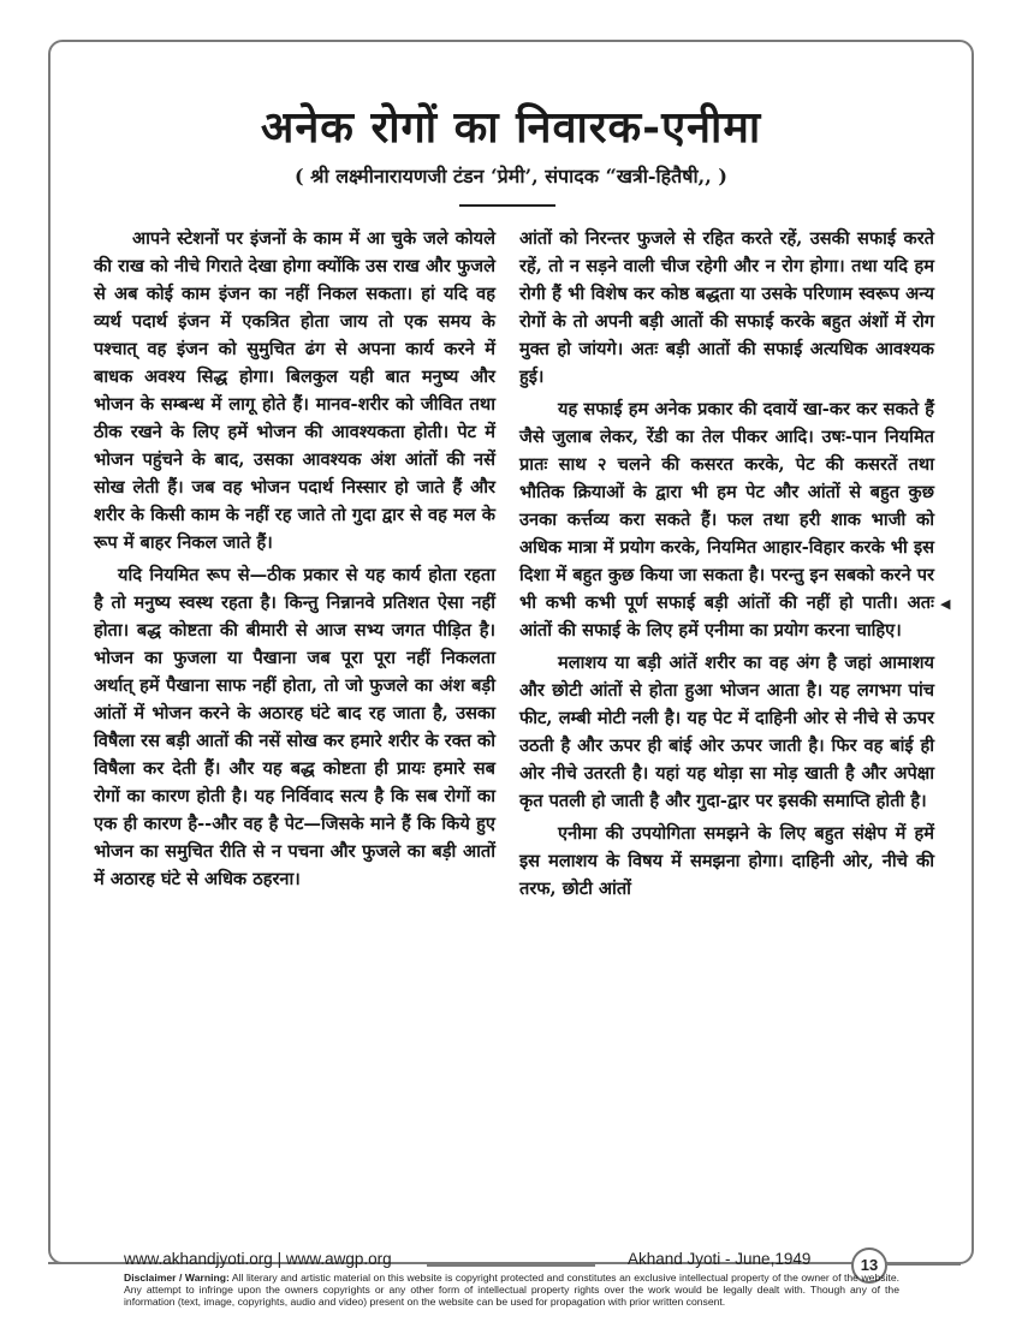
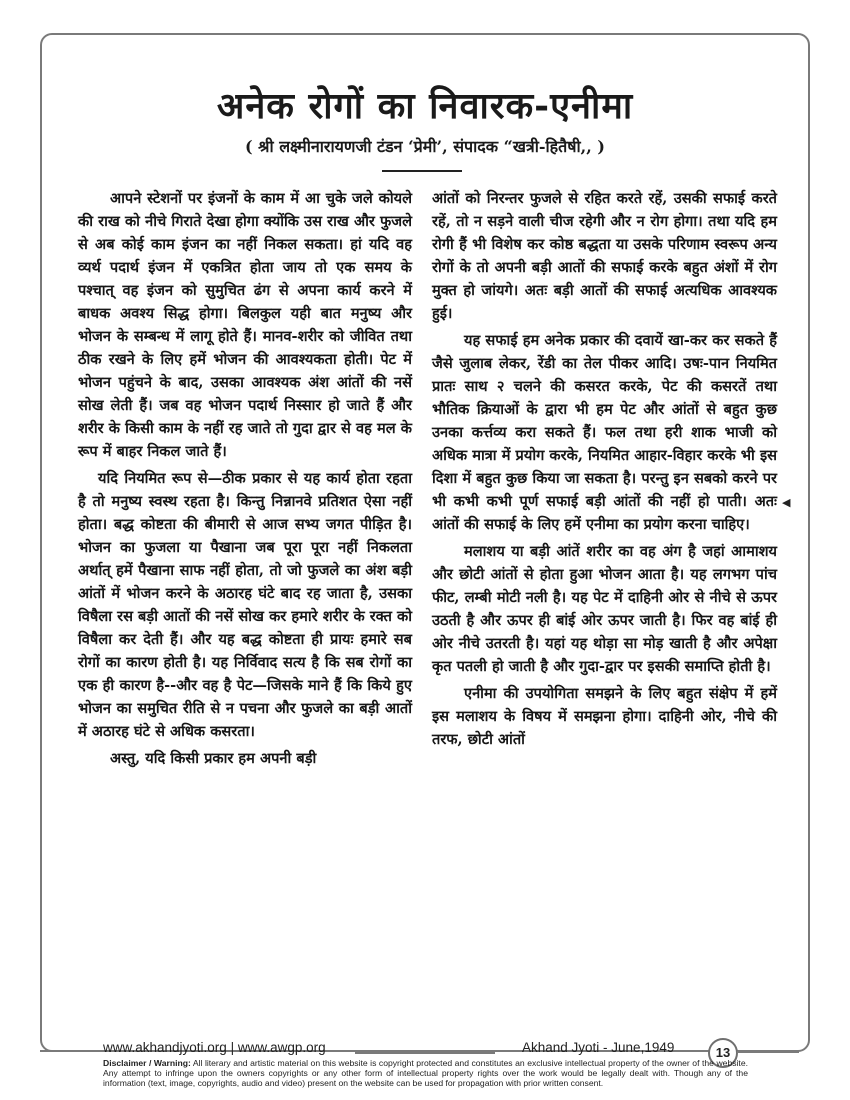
  अनेक रोगों का निवारक-एनीमा
  ( श्री लक्ष्मीनारायणजी टंडन ‘प्रेमी’, संपादक “खत्री-हितैषी,, )
  आपने स्टेशनों पर इंजनों के काम में आ चुके जले कोयले की राख को नीचे गिराते देखा होगा क्योंकि उस राख और फुजले से अब कोई काम इंजन का नहीं निकल सकता। हां यदि वह व्यर्थ पदार्थ इंजन में एकत्रित होता जाय तो एक समय के पश्चात् वह इंजन को सुमुचित ढंग से अपना कार्य करने में बाधक अवश्य सिद्ध होगा। बिलकुल यही बात मनुष्य और भोजन के सम्बन्ध में लागू होते हैं। मानव-शरीर को जीवित तथा ठीक रखने के लिए हमें भोजन की आवश्यकता होती। पेट में भोजन पहुंचने के बाद, उसका आवश्यक अंश आंतों की नसें सोख लेती हैं। जब वह भोजन पदार्थ निस्सार हो जाते हैं और शरीर के किसी काम के नहीं रह जाते तो गुदा द्वार से वह मल के रूप में बाहर निकल जाते हैं।
- यदि नियमित रूप से—ठीक प्रकार से यह कार्य होता रहता है तो मनुष्य स्वस्थ रहता है। किन्तु निन्नानवे प्रतिशत ऐसा नहीं होता। बद्ध कोष्टता की बीमारी से आज सभ्य जगत पीड़ित है। भोजन का फुजला या पैखाना जब पूरा पूरा नहीं निकलता अर्थात् हमें पैखाना साफ नहीं होता, तो जो फुजले का अंश बड़ी आंतों में भोजन करने के अठारह घंटे बाद रह जाता है, उसका विषैला रस बड़ी आतों की नसें सोख कर हमारे शरीर के रक्त को विषैला कर देती हैं। और यह बद्ध कोष्टता ही प्रायः हमारे सब रोगों का कारण होती है। यह निर्विवाद सत्य है कि सब रोगों का एक ही कारण है--और वह है पेट—जिसके माने हैं कि किये हुए भोजन का समुचित रीति से न पचना और फुजले का बड़ी आतों में अठारह घंटे से अधिक ठहरना।
+ यदि नियमित रूप से—ठीक प्रकार से यह कार्य होता रहता है तो मनुष्य स्वस्थ रहता है। किन्तु निन्नानवे प्रतिशत ऐसा नहीं होता। बद्ध कोष्टता की बीमारी से आज सभ्य जगत पीड़ित है। भोजन का फुजला या पैखाना जब पूरा पूरा नहीं निकलता अर्थात् हमें पैखाना साफ नहीं होता, तो जो फुजले का अंश बड़ी आंतों में भोजन करने के अठारह घंटे बाद रह जाता है, उसका विषैला रस बड़ी आतों की नसें सोख कर हमारे शरीर के रक्त को विषैला कर देती हैं। और यह बद्ध कोष्टता ही प्रायः हमारे सब रोगों का कारण होती है। यह निर्विवाद सत्य है कि सब रोगों का एक ही कारण है--और वह है पेट—जिसके माने हैं कि किये हुए भोजन का समुचित रीति से न पचना और फुजले का बड़ी आतों में अठारह घंटे से अधिक कसरता।
+ अस्तु, यदि किसी प्रकार हम अपनी बड़ी
  आंतों को निरन्तर फुजले से रहित करते रहें, उसकी सफाई करते रहें, तो न सड़ने वाली चीज रहेगी और न रोग होगा। तथा यदि हम रोगी हैं भी विशेष कर कोष्ठ बद्धता या उसके परिणाम स्वरूप अन्य रोगों के तो अपनी बड़ी आतों की सफाई करके बहुत अंशों में रोग मुक्त हो जांयगे। अतः बड़ी आतों की सफाई अत्यधिक आवश्यक हुई।
  यह सफाई हम अनेक प्रकार की दवायें खा-कर कर सकते हैं जैसे जुलाब लेकर, रेंडी का तेल पीकर आदि। उषः-पान नियमित प्रातः साथ २ चलने की कसरत करके, पेट की कसरतें तथा भौतिक क्रियाओं के द्वारा भी हम पेट और आंतों से बहुत कुछ उनका कर्त्तव्य करा सकते हैं। फल तथा हरी शाक भाजी को अधिक मात्रा में प्रयोग करके, नियमित आहार-विहार करके भी इस दिशा में बहुत कुछ किया जा सकता है। परन्तु इन सबको करने पर भी कभी कभी पूर्ण सफाई बड़ी आंतों की नहीं हो पाती। अतः आंतों की सफाई के लिए हमें एनीमा का प्रयोग करना चाहिए।
  मलाशय या बड़ी आंतें शरीर का वह अंग है जहां आमाशय और छोटी आंतों से होता हुआ भोजन आता है। यह लगभग पांच फीट, लम्बी मोटी नली है। यह पेट में दाहिनी ओर से नीचे से ऊपर उठती है और ऊपर ही बांई ओर ऊपर जाती है। फिर वह बांई ही ओर नीचे उतरती है। यहां यह थोड़ा सा मोड़ खाती है और अपेक्षा कृत पतली हो जाती है और गुदा-द्वार पर इसकी समाप्ति होती है।
  एनीमा की उपयोगिता समझने के लिए बहुत संक्षेप में हमें इस मलाशय के विषय में समझना होगा। दाहिनी ओर, नीचे की तरफ, छोटी आंतों
  ◀
  www.akhandjyoti.org | www.awgp.org
  Akhand Jyoti - June,1949
  13
  Disclaimer / Warning: All literary and artistic material on this website is copyright protected and constitutes an exclusive intellectual property of the owner of the website. Any attempt to infringe upon the owners copyrights or any other form of intellectual property rights over the work would be legally dealt with. Though any of the information (text, image, copyrights, audio and video) present on the website can be used for propagation with prior written consent.
